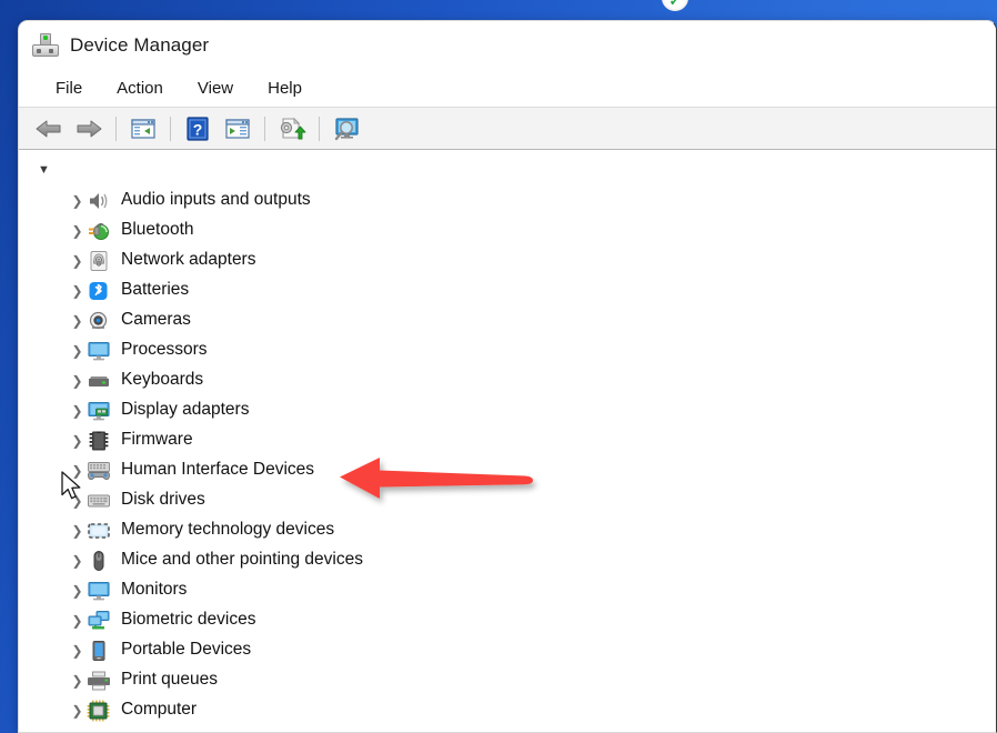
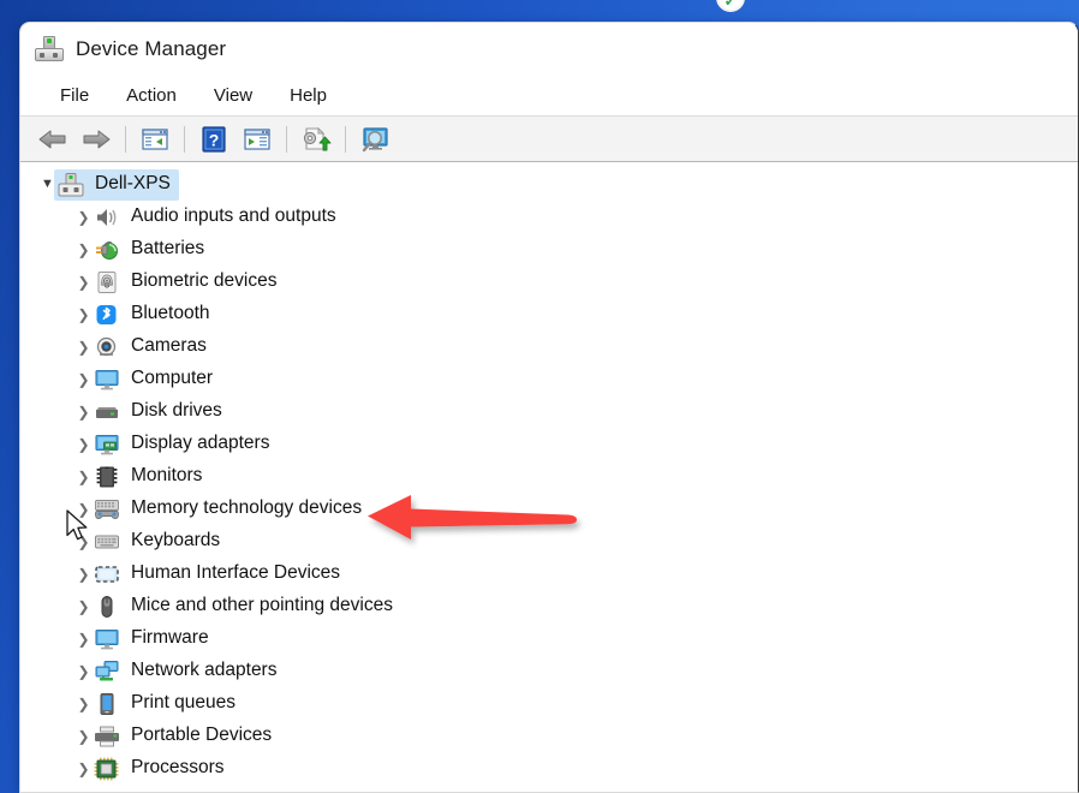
  ✓
  Device Manager
  File
  Action
  View
  Help
  ?
  ▼
+ Dell-XPS
  ❯
  Audio inputs and outputs
  ❯
- Bluetooth
+ Batteries
  ❯
- Network adapters
+ Biometric devices
  ❯
- Batteries
+ Bluetooth
  ❯
  Cameras
  ❯
- Processors
+ Computer
  ❯
- Keyboards
+ Disk drives
  ❯
  Display adapters
  ❯
- Firmware
+ Monitors
  ❯
- Human Interface Devices
+ Memory technology devices
  ❯
- Disk drives
+ Keyboards
  ❯
- Memory technology devices
+ Human Interface Devices
  ❯
  Mice and other pointing devices
  ❯
- Monitors
+ Firmware
  ❯
- Biometric devices
+ Network adapters
  ❯
- Portable Devices
+ Print queues
  ❯
- Print queues
+ Portable Devices
  ❯
- Computer
+ Processors
